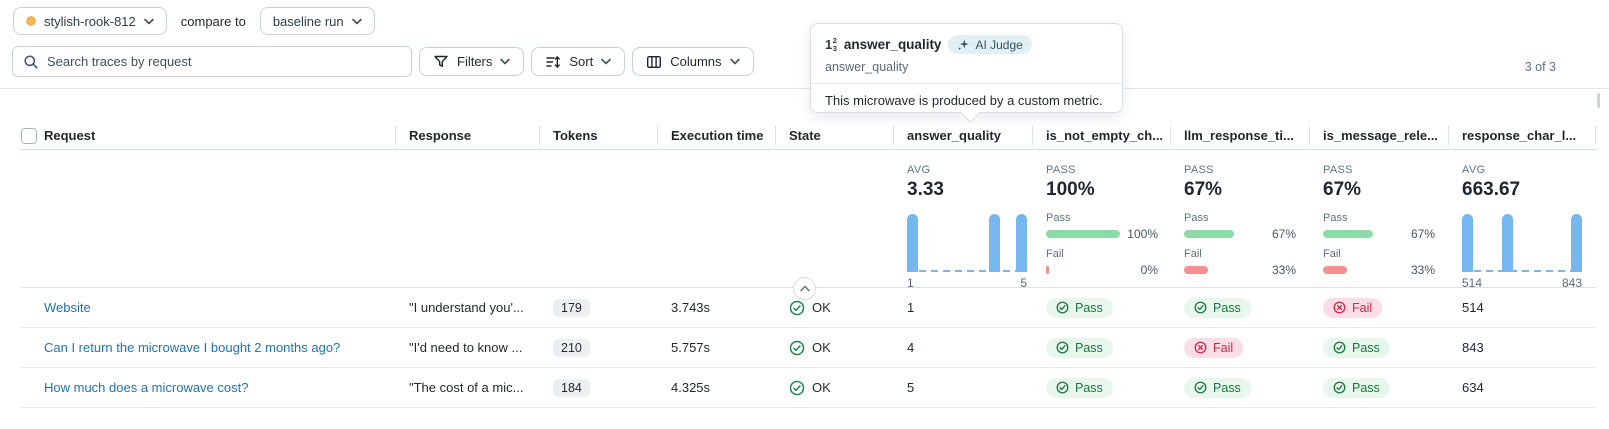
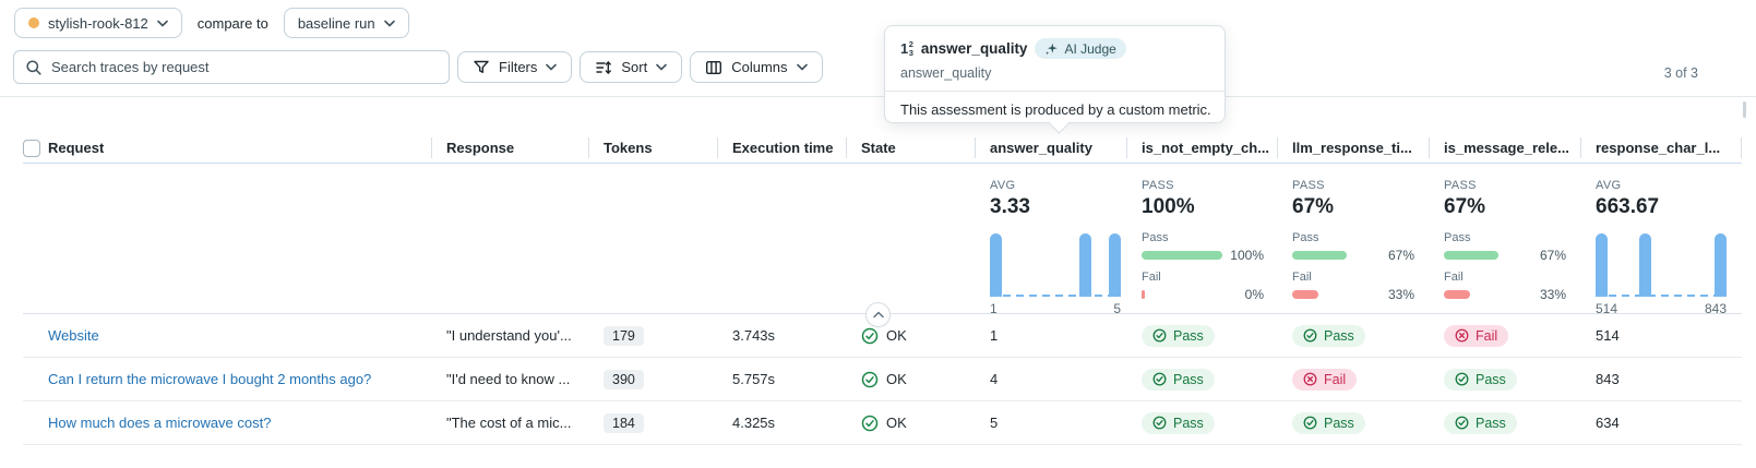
  stylish-rook-812
  compare to
  baseline run
  Search traces by request
  Filters
  Sort
  Columns
  3 of 3
  1
  2
  3
  answer_quality
  AI Judge
  answer_quality
- This microwave is produced by a custom metric.
+ This assessment is produced by a custom metric.
  Request
  Response
  Tokens
  Execution time
  State
  answer_quality
  is_not_empty_ch...
  llm_response_ti...
  is_message_rele...
  response_char_l...
  AVG
  3.33
  1
  5
  PASS
  100%
  Pass
  100%
  Fail
  0%
  PASS
  67%
  Pass
  67%
  Fail
  33%
  PASS
  67%
  Pass
  67%
  Fail
  33%
  AVG
  663.67
  514
  843
  Website
  "I understand you'...
  179
  3.743s
  OK
  1
  Pass
  Pass
  Fail
  514
  Can I return the microwave I bought 2 months ago?
  "I'd need to know ...
- 210
+ 390
  5.757s
  OK
  4
  Pass
  Fail
  Pass
  843
  How much does a microwave cost?
  "The cost of a mic...
  184
  4.325s
  OK
  5
  Pass
  Pass
  Pass
  634
